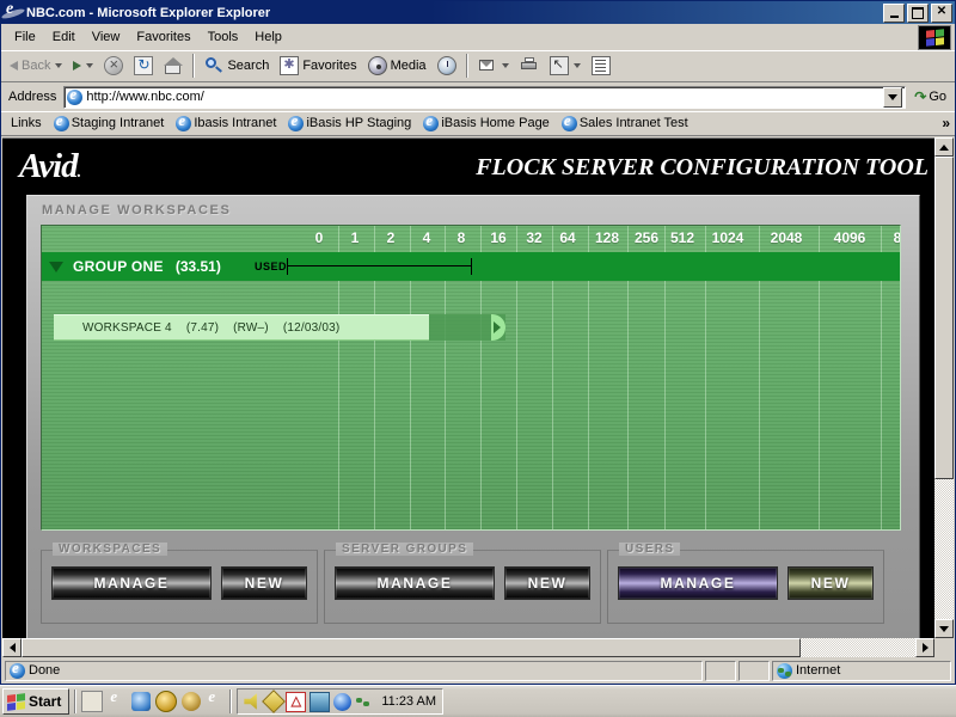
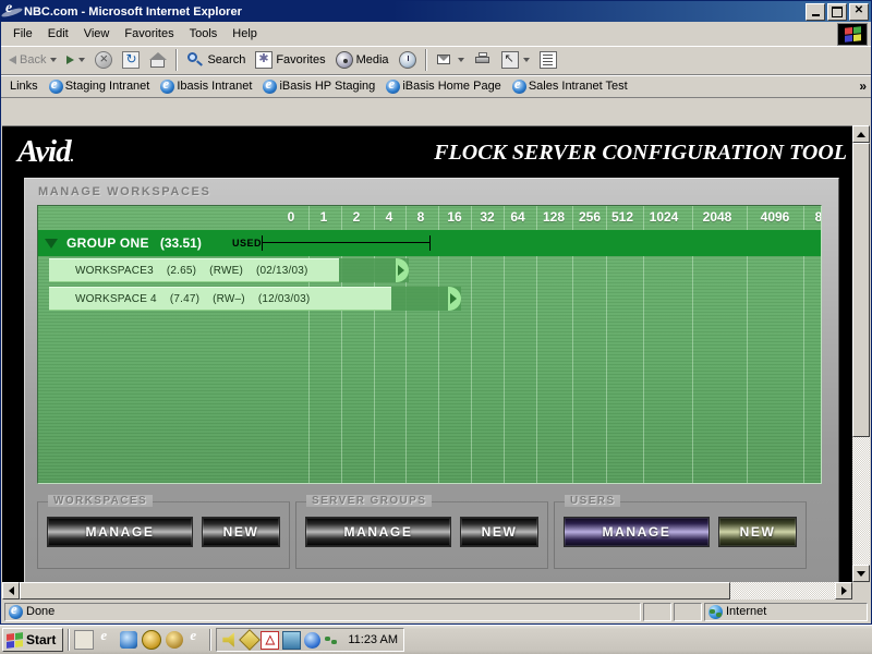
- NBC.com - Microsoft Explorer Explorer
+ NBC.com - Microsoft Internet Explorer
  ✕
  File
  Edit
  View
  Favorites
  Tools
  Help
  Back
  Search
  Favorites
  Media
- Address
- http://www.nbc.com/
- ↷
- Go
  Links
  Staging Intranet
  Ibasis Intranet
  iBasis HP Staging
  iBasis Home Page
  Sales Intranet Test
  »
  Avid.
  FLOCK SERVER CONFIGURATION TOOL
  MANAGE WORKSPACES
  0
  1
  2
  4
  8
  16
  32
  64
  128
  256
  512
  1024
  2048
  4096
  GROUP ONE
  (33.51)
  USED
+ WORKSPACE3 (2.65) (RWE) (02/13/03)
  WORKSPACE 4 (7.47) (RW–) (12/03/03)
  WORKSPACES
  MANAGE
  NEW
  SERVER GROUPS
  MANAGE
  NEW
  USERS
  MANAGE
  NEW
  Done
  Internet
  Start
  △
  11:23 AM
